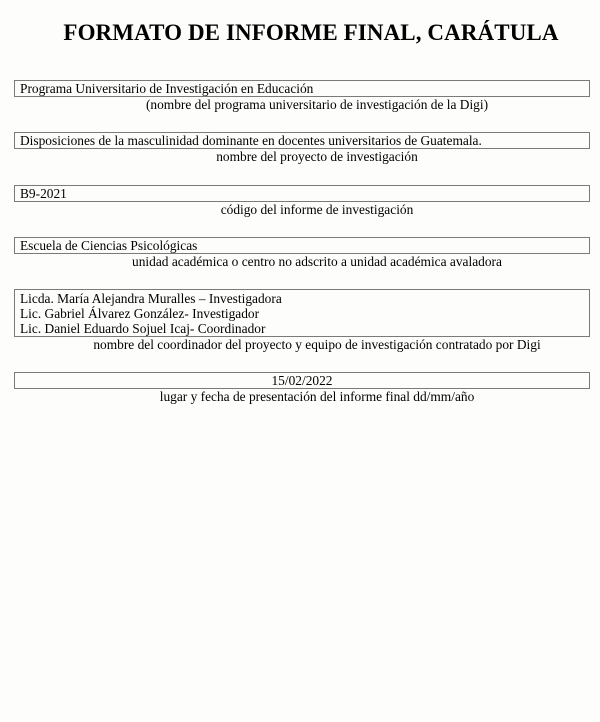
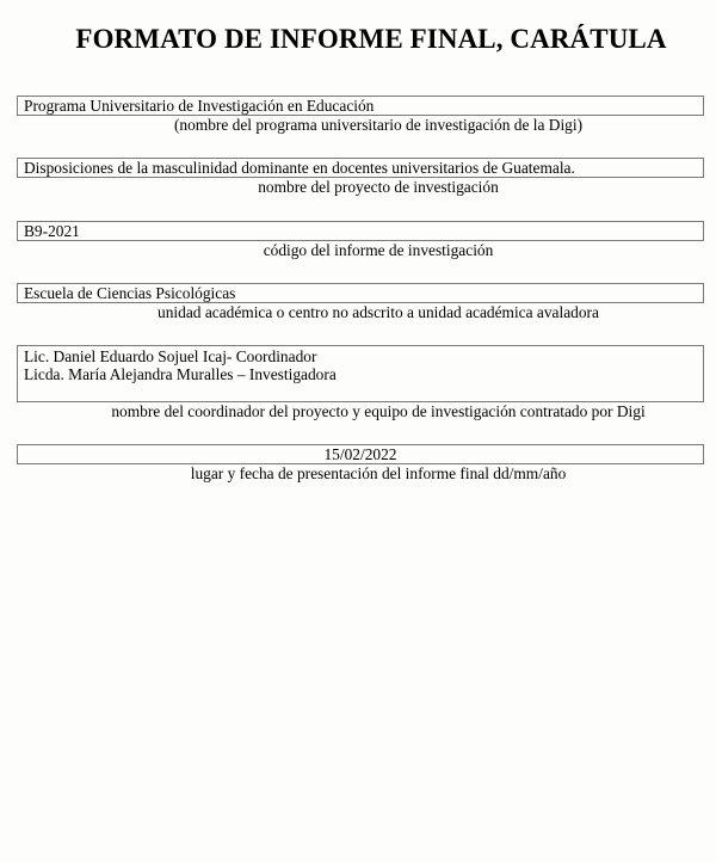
  FORMATO DE INFORME FINAL, CARÁTULA
  Programa Universitario de Investigación en Educación
  (nombre del programa universitario de investigación de la Digi)
  Disposiciones de la masculinidad dominante en docentes universitarios de Guatemala.
  nombre del proyecto de investigación
  B9-2021
  código del informe de investigación
  Escuela de Ciencias Psicológicas
  unidad académica o centro no adscrito a unidad académica avaladora
- Licda. María Alejandra Muralles – Investigadora
+ Lic. Daniel Eduardo Sojuel Icaj- Coordinador
- Lic. Gabriel Álvarez González- Investigador
- Lic. Daniel Eduardo Sojuel Icaj- Coordinador
+ Licda. María Alejandra Muralles – Investigadora
  nombre del coordinador del proyecto y equipo de investigación contratado por Digi
  15/02/2022
  lugar y fecha de presentación del informe final dd/mm/año
